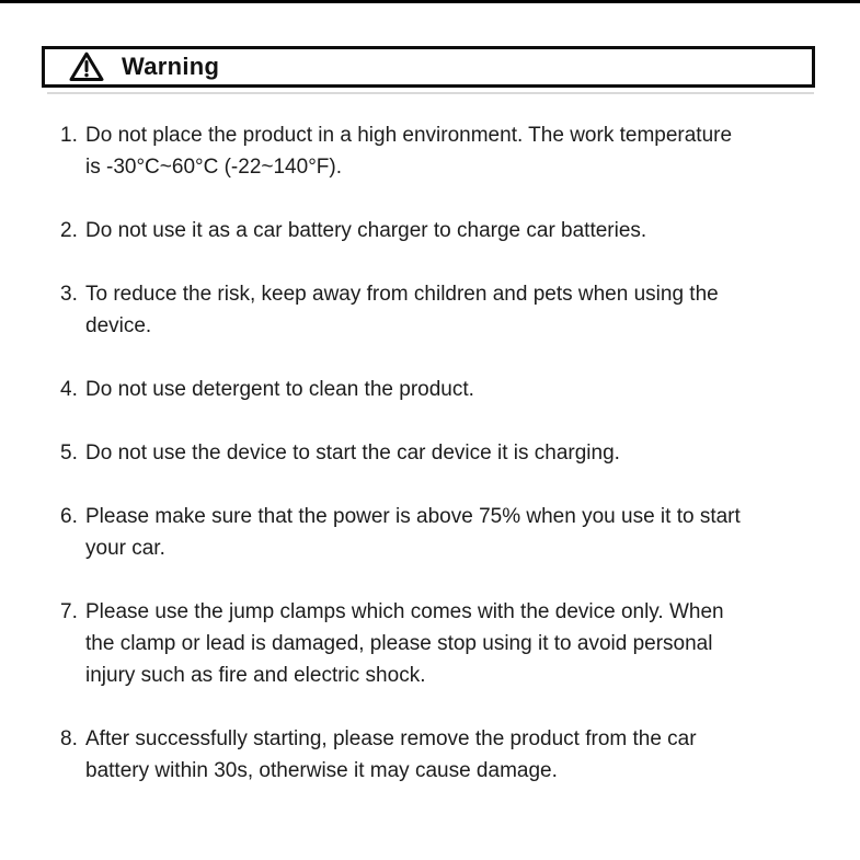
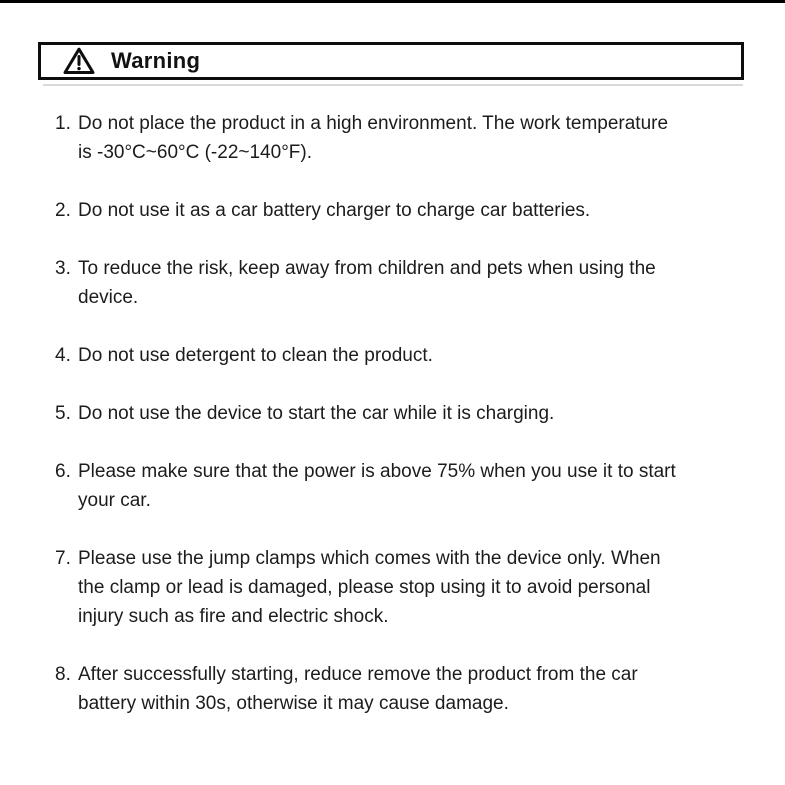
  Warning
  1.
  Do not place the product in a high environment. The work temperature
  is -30°C~60°C (-22~140°F).
  2.
  Do not use it as a car battery charger to charge car batteries.
  3.
  To reduce the risk, keep away from children and pets when using the
  device.
  4.
  Do not use detergent to clean the product.
  5.
- Do not use the device to start the car device it is charging.
+ Do not use the device to start the car while it is charging.
  6.
  Please make sure that the power is above 75% when you use it to start
  your car.
  7.
  Please use the jump clamps which comes with the device only. When
  the clamp or lead is damaged, please stop using it to avoid personal
  injury such as fire and electric shock.
  8.
- After successfully starting, please remove the product from the car
+ After successfully starting, reduce remove the product from the car
  battery within 30s, otherwise it may cause damage.
